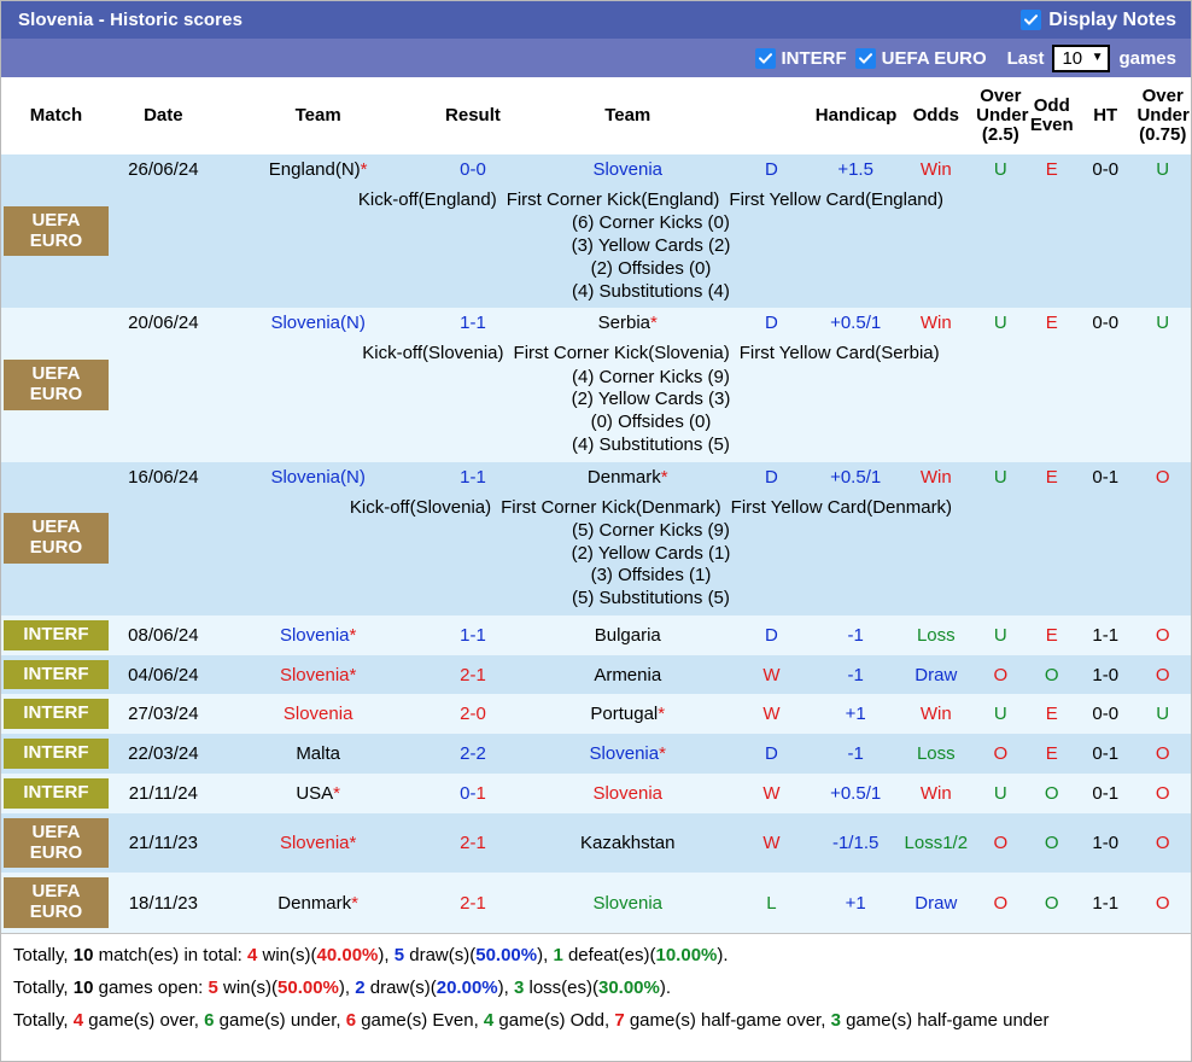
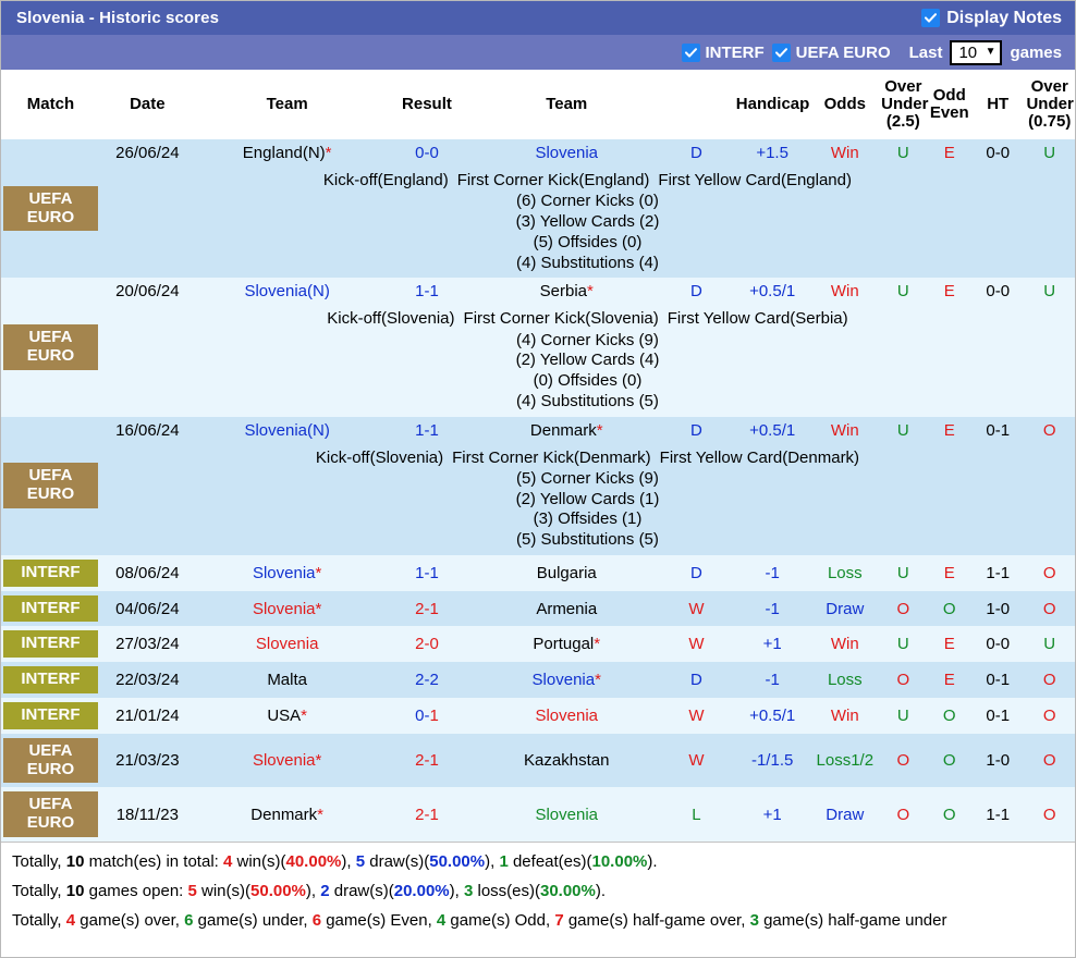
  Slovenia - Historic scores
  Display Notes
  INTERF
  UEFA EURO
  Last
  10
  ▼
  games
  Match	Date	Team	Result	Team		Handicap	Odds	Over Under (2.5)	Odd Even	HT	Over Under (0.75)
  UEFAEURO	26/06/24	England(N)*	0-0	Slovenia	D	+1.5	Win	U	E	0-0	U
- Kick-off(England) First Corner Kick(England) First Yellow Card(England)(6) Corner Kicks (0)(3) Yellow Cards (2)(2) Offsides (0)(4) Substitutions (4)
+ Kick-off(England) First Corner Kick(England) First Yellow Card(England)(6) Corner Kicks (0)(3) Yellow Cards (2)(5) Offsides (0)(4) Substitutions (4)
  UEFAEURO	20/06/24	Slovenia(N)	1-1	Serbia*	D	+0.5/1	Win	U	E	0-0	U
- Kick-off(Slovenia) First Corner Kick(Slovenia) First Yellow Card(Serbia)(4) Corner Kicks (9)(2) Yellow Cards (3)(0) Offsides (0)(4) Substitutions (5)
+ Kick-off(Slovenia) First Corner Kick(Slovenia) First Yellow Card(Serbia)(4) Corner Kicks (9)(2) Yellow Cards (4)(0) Offsides (0)(4) Substitutions (5)
  UEFAEURO	16/06/24	Slovenia(N)	1-1	Denmark*	D	+0.5/1	Win	U	E	0-1	O
  Kick-off(Slovenia) First Corner Kick(Denmark) First Yellow Card(Denmark)(5) Corner Kicks (9)(2) Yellow Cards (1)(3) Offsides (1)(5) Substitutions (5)
  INTERF	08/06/24	Slovenia*	1-1	Bulgaria	D	-1	Loss	U	E	1-1	O
  INTERF	04/06/24	Slovenia*	2-1	Armenia	W	-1	Draw	O	O	1-0	O
  INTERF	27/03/24	Slovenia	2-0	Portugal*	W	+1	Win	U	E	0-0	U
  INTERF	22/03/24	Malta	2-2	Slovenia*	D	-1	Loss	O	E	0-1	O
- INTERF	21/11/24	USA*	0-1	Slovenia	W	+0.5/1	Win	U	O	0-1	O
+ INTERF	21/01/24	USA*	0-1	Slovenia	W	+0.5/1	Win	U	O	0-1	O
- UEFAEURO	21/11/23	Slovenia*	2-1	Kazakhstan	W	-1/1.5	Loss1/2	O	O	1-0	O
+ UEFAEURO	21/03/23	Slovenia*	2-1	Kazakhstan	W	-1/1.5	Loss1/2	O	O	1-0	O
  UEFAEURO	18/11/23	Denmark*	2-1	Slovenia	L	+1	Draw	O	O	1-1	O
  Totally, 10 match(es) in total: 4 win(s)(40.00%), 5 draw(s)(50.00%), 1 defeat(es)(10.00%).
  Totally, 10 games open: 5 win(s)(50.00%), 2 draw(s)(20.00%), 3 loss(es)(30.00%).
  Totally, 4 game(s) over, 6 game(s) under, 6 game(s) Even, 4 game(s) Odd, 7 game(s) half-game over, 3 game(s) half-game under
